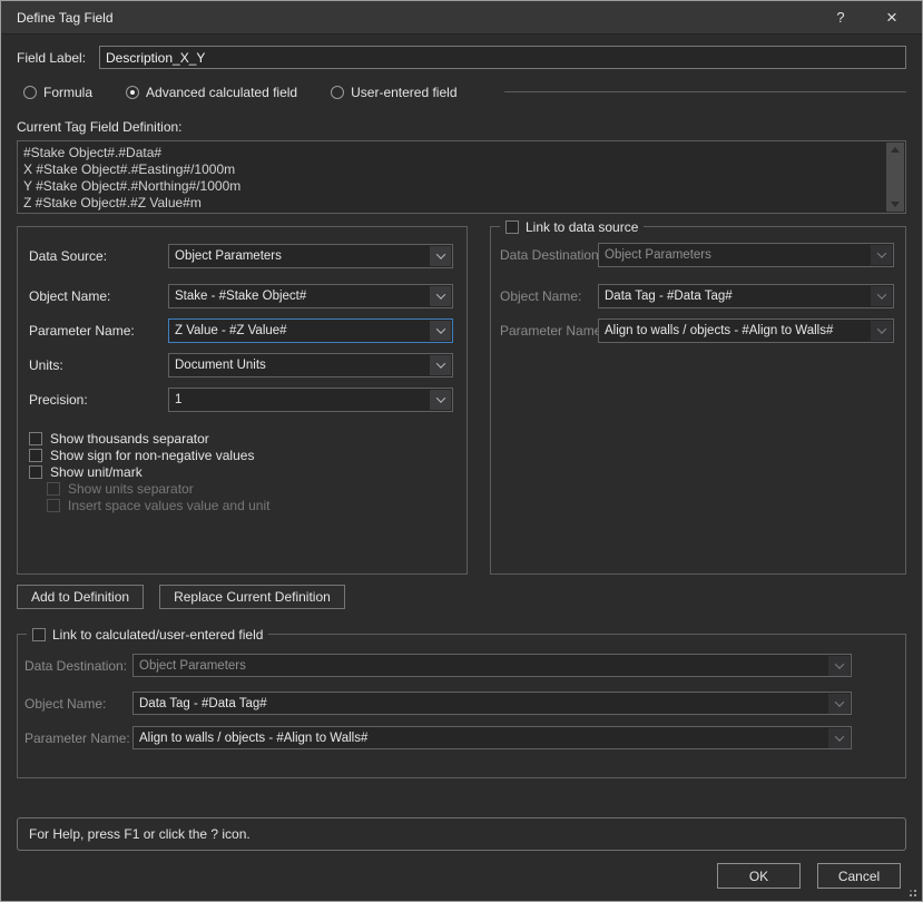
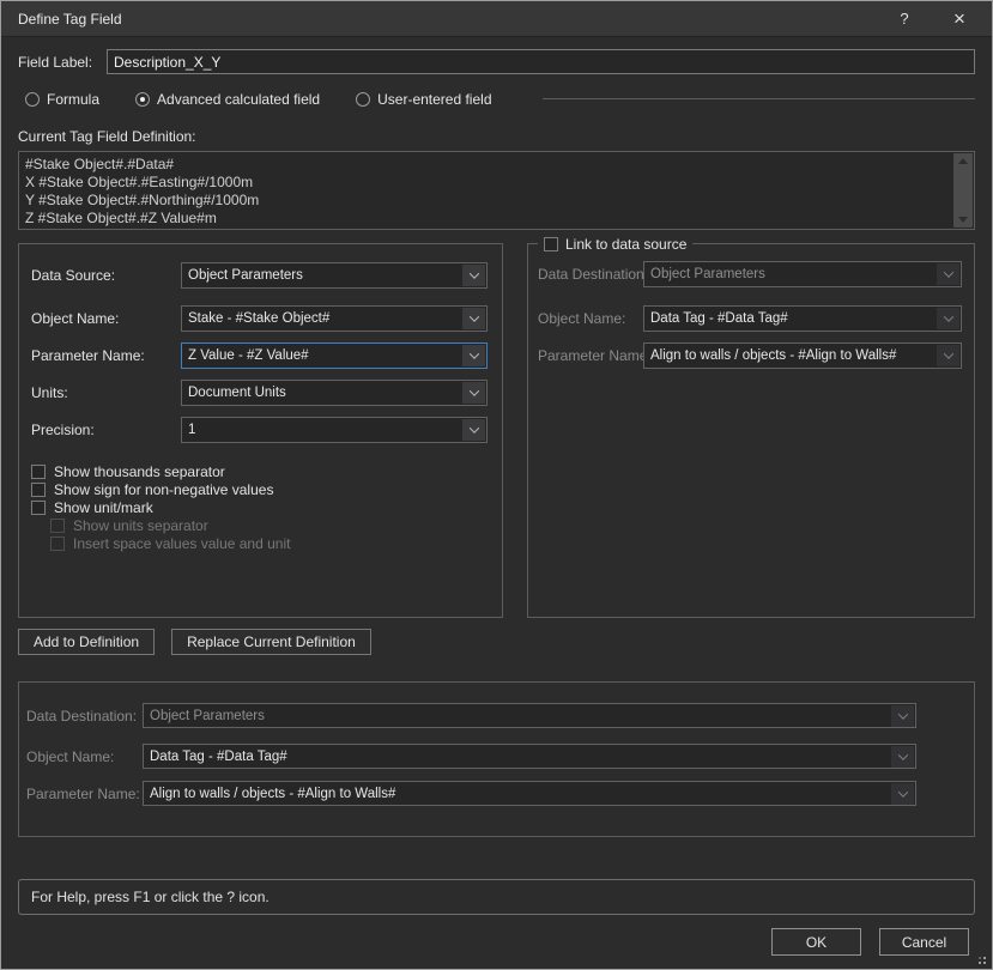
  Define Tag Field
  ?
  ×
  Field Label:
  Description_X_Y
  Formula
  Advanced calculated field
  User-entered field
  Current Tag Field Definition:
  #Stake Object#.#Data#
  X #Stake Object#.#Easting#/1000m
  Y #Stake Object#.#Northing#/1000m
  Z #Stake Object#.#Z Value#m
  Data Source:
  Object Parameters
  Object Name:
  Stake - #Stake Object#
  Parameter Name:
  Z Value - #Z Value#
  Units:
  Document Units
  Precision:
  1
  Show thousands separator
  Show sign for non-negative values
  Show unit/mark
  Show units separator
  Insert space values value and unit
  Link to data source
  Data Destination
  Object Parameters
  Object Name:
  Data Tag - #Data Tag#
  Parameter Nam
  Align to walls / objects - #Align to Walls#
  Add to Definition
  Replace Current Definition
- Link to calculated/user-entered field
  Data Destination:
  Object Parameters
  Object Name:
  Data Tag - #Data Tag#
  Parameter Name:
  Align to walls / objects - #Align to Walls#
  For Help, press F1 or click the ? icon.
  OK
  Cancel
